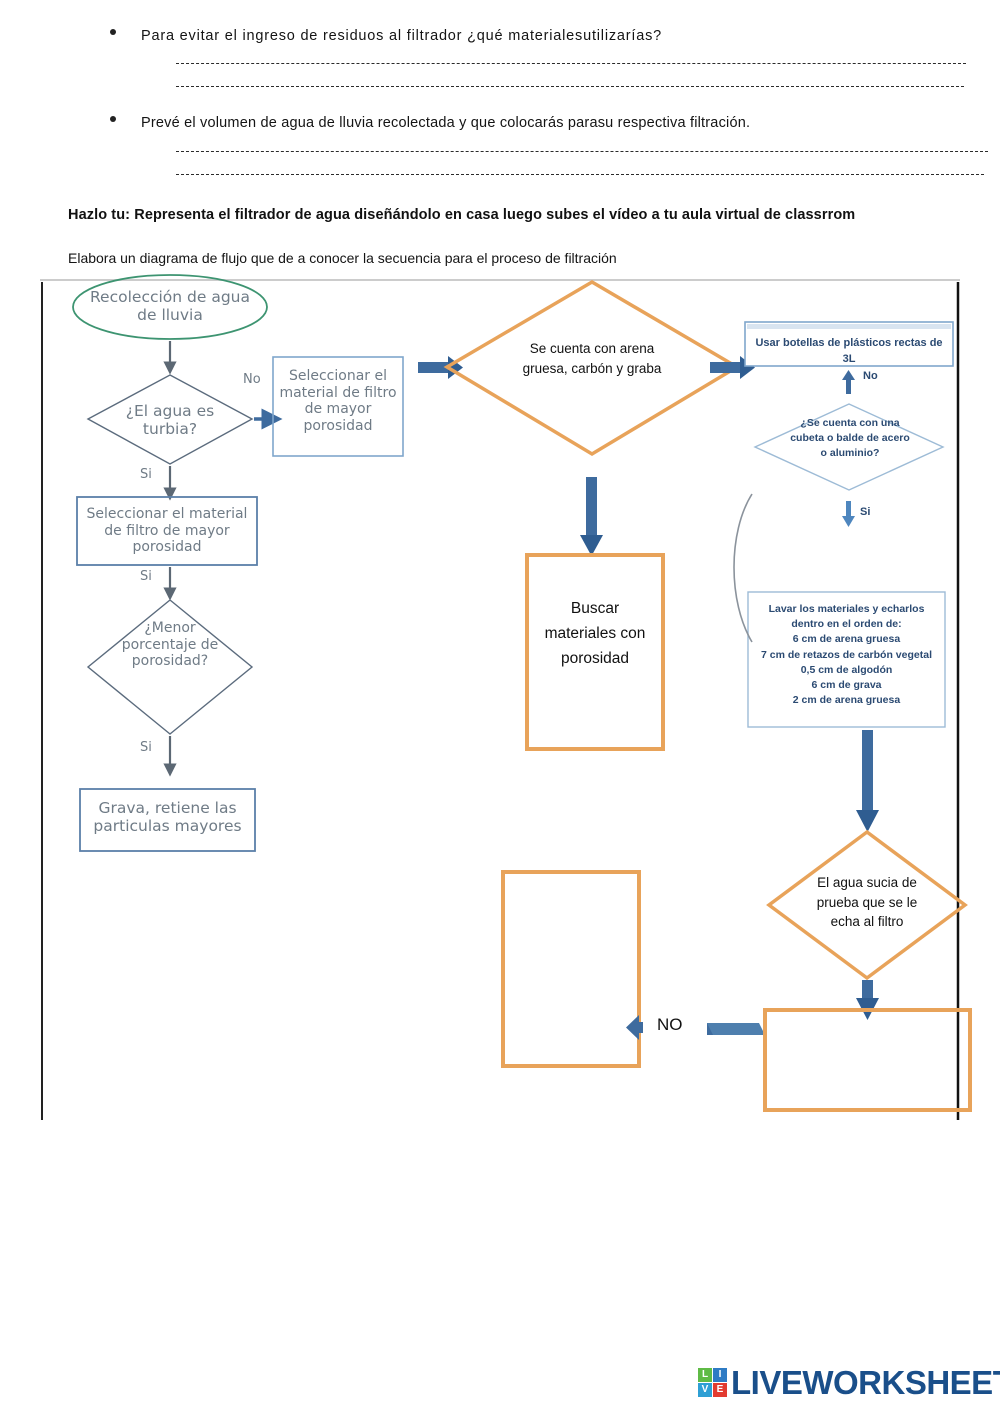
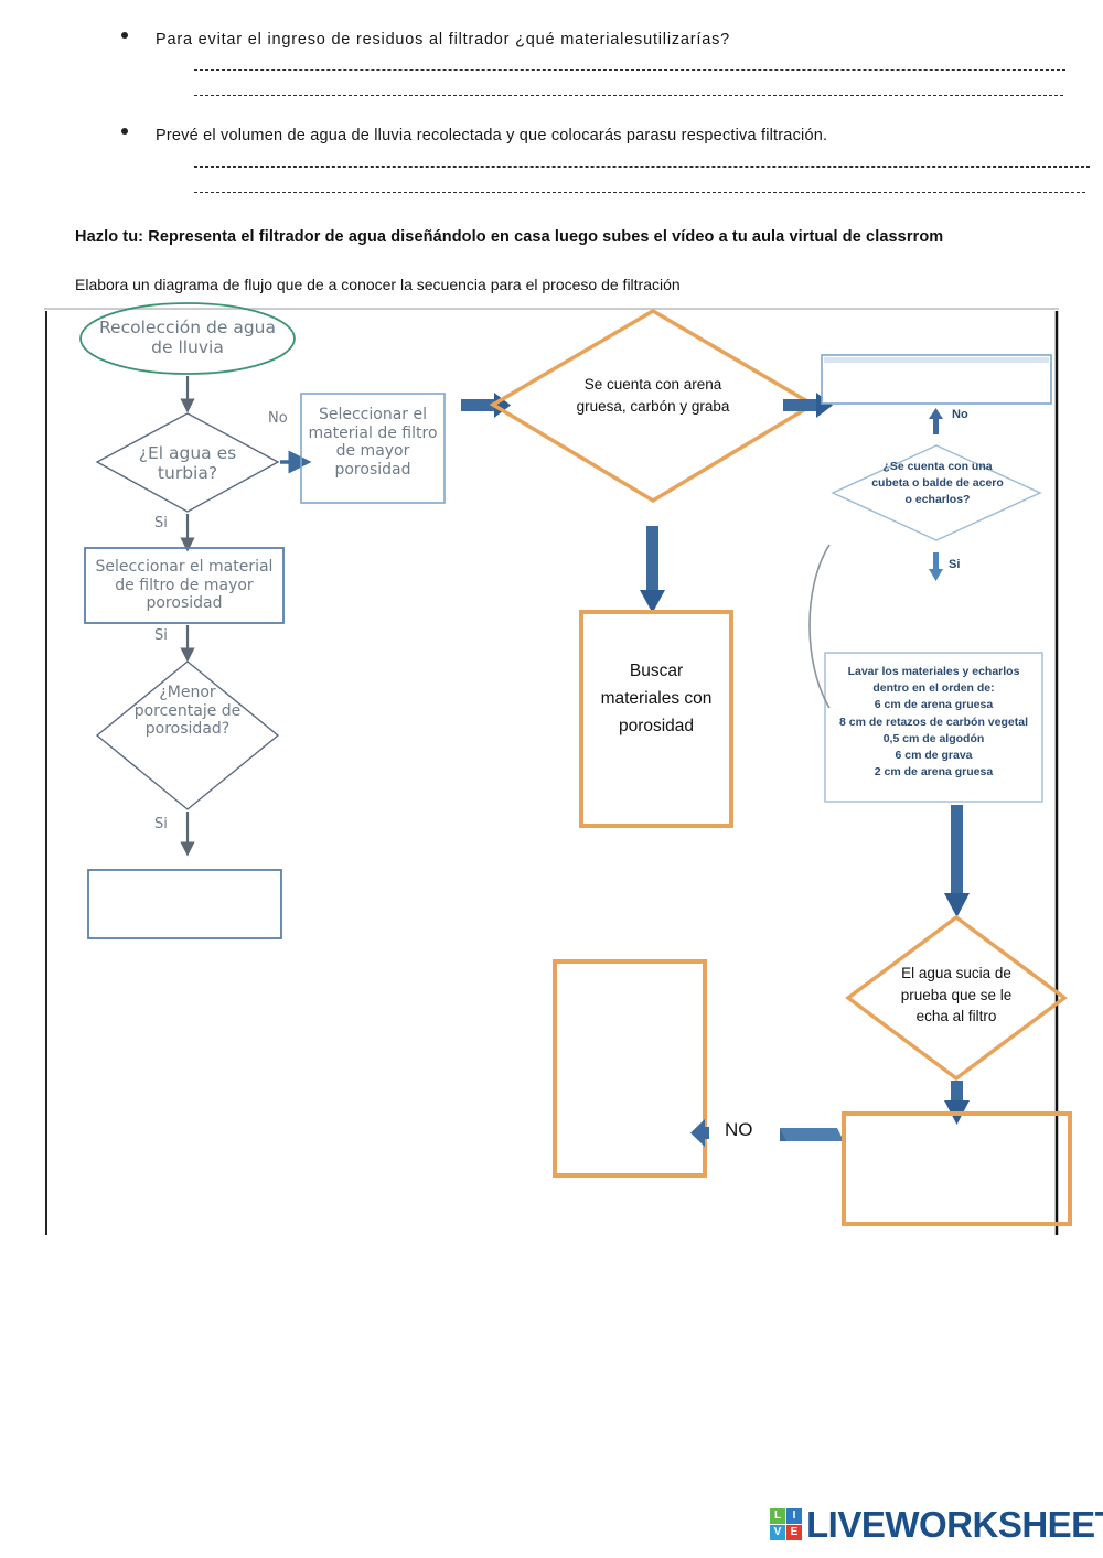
  Para evitar el ingreso de residuos al filtrador ¿qué materialesutilizarías?
  Prevé el volumen de agua de lluvia recolectada y que colocarás parasu respectiva filtración.
  Hazlo tu: Representa el filtrador de agua diseñándolo en casa luego subes el vídeo a tu aula virtual de classrrom
  Elabora un diagrama de flujo que de a conocer la secuencia para el proceso de filtración
  Recolección de agua de lluvia
  ¿El agua es turbia?
  No
  Si
  Seleccionar el material de filtro de mayor porosidad
  Seleccionar el material de filtro de mayor porosidad
  Si
  ¿Menor porcentaje de porosidad?
  Si
- Grava, retiene las particulas mayores
  Se cuenta con arena gruesa, carbón y graba
  Buscar materiales con porosidad
  NO
- Usar botellas de plásticos rectas de 3L
  No
- ¿Se cuenta con una cubeta o balde de acero o aluminio?
+ ¿Se cuenta con una cubeta o balde de acero o echarlos?
  Si
  Lavar los materiales y echarlos
  dentro en el orden de:
  6 cm de arena gruesa
- 7 cm de retazos de carbón vegetal
+ 8 cm de retazos de carbón vegetal
  0,5 cm de algodón
  6 cm de grava
  2 cm de arena gruesa
  El agua sucia de prueba que se le echa al filtro
  L
  I
  V
  E
  LIVEWORKSHEE
